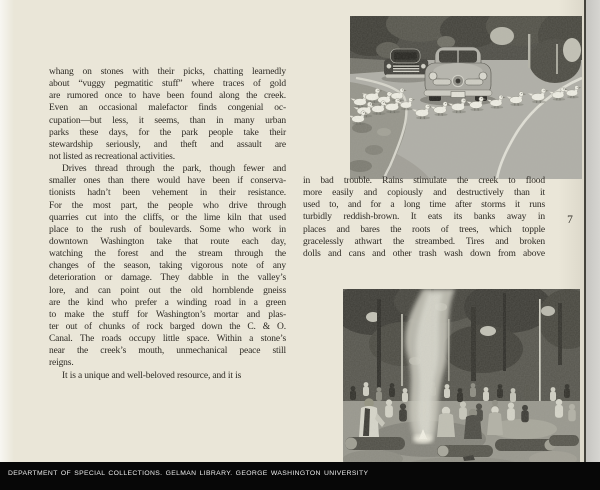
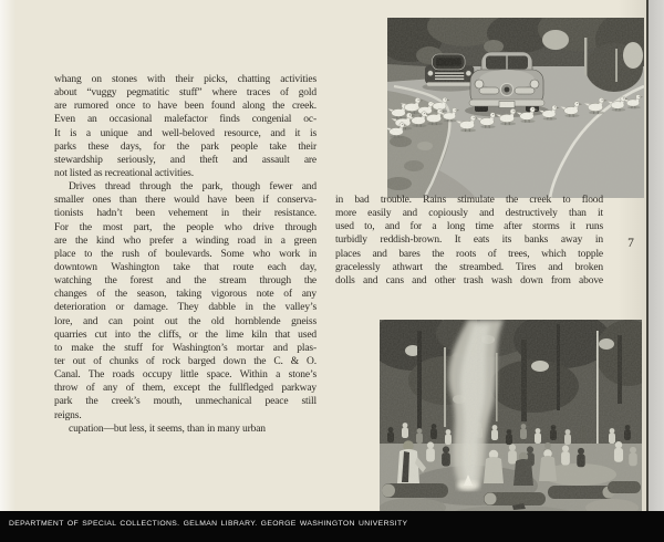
- whang on stones with their picks, chatting learnedly
+ whang on stones with their picks, chatting activities
  about “vuggy pegmatitic stuff” where traces of gold
  are rumored once to have been found along the creek.
  Even an occasional malefactor finds congenial oc-
- cupation—but less, it seems, than in many urban
+ It is a unique and well-beloved resource, and it is
  parks these days, for the park people take their
  stewardship seriously, and theft and assault are
  not listed as recreational activities.
  Drives thread through the park, though fewer and
  smaller ones than there would have been if conserva-
  tionists hadn’t been vehement in their resistance.
  For the most part, the people who drive through
- quarries cut into the cliffs, or the lime kiln that used
+ are the kind who prefer a winding road in a green
  place to the rush of boulevards. Some who work in
  downtown Washington take that route each day,
  watching the forest and the stream through the
  changes of the season, taking vigorous note of any
  deterioration or damage. They dabble in the valley’s
  lore, and can point out the old hornblende gneiss
- are the kind who prefer a winding road in a green
+ quarries cut into the cliffs, or the lime kiln that used
  to make the stuff for Washington’s mortar and plas-
  ter out of chunks of rock barged down the C. & O.
  Canal. The roads occupy little space. Within a stone’s
+ throw of any of them, except the fullfledged parkway
- near the creek’s mouth, unmechanical peace still
+ park the creek’s mouth, unmechanical peace still
  reigns.
- It is a unique and well-beloved resource, and it is
+ cupation—but less, it seems, than in many urban
  in bad trouble. Rains stimulate the creek to flood
  more easily and copiously and destructively than it
  used to, and for a long time after storms it runs
  turbidly reddish-brown. It eats its banks away in
  places and bares the roots of trees, which topple
  gracelessly athwart the streambed. Tires and broken
  dolls and cans and other trash wash down from above
  7
